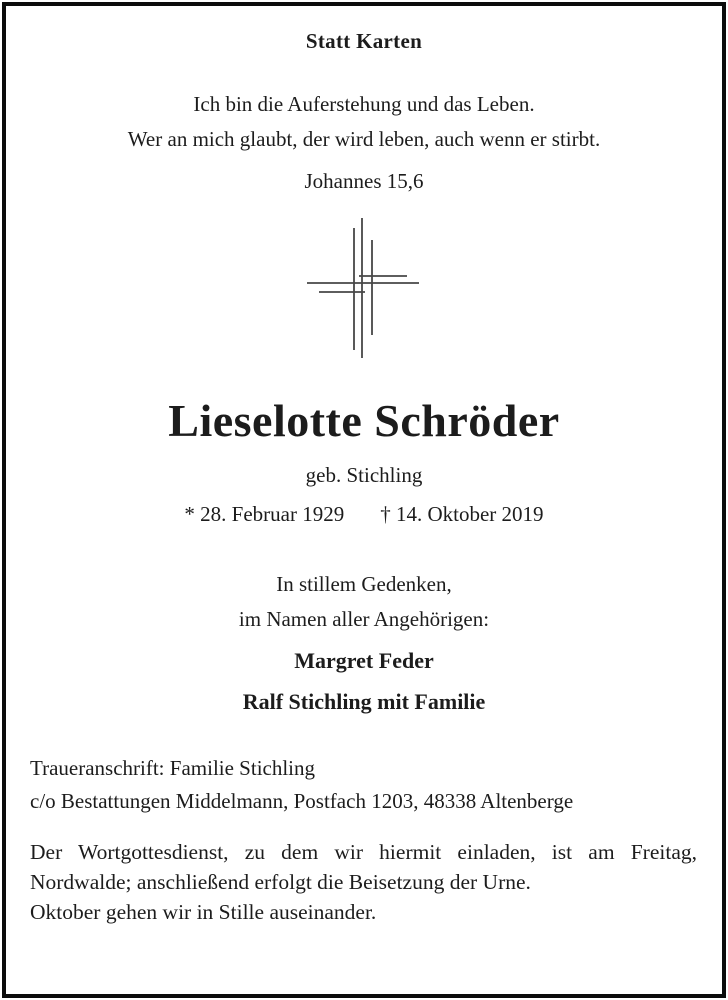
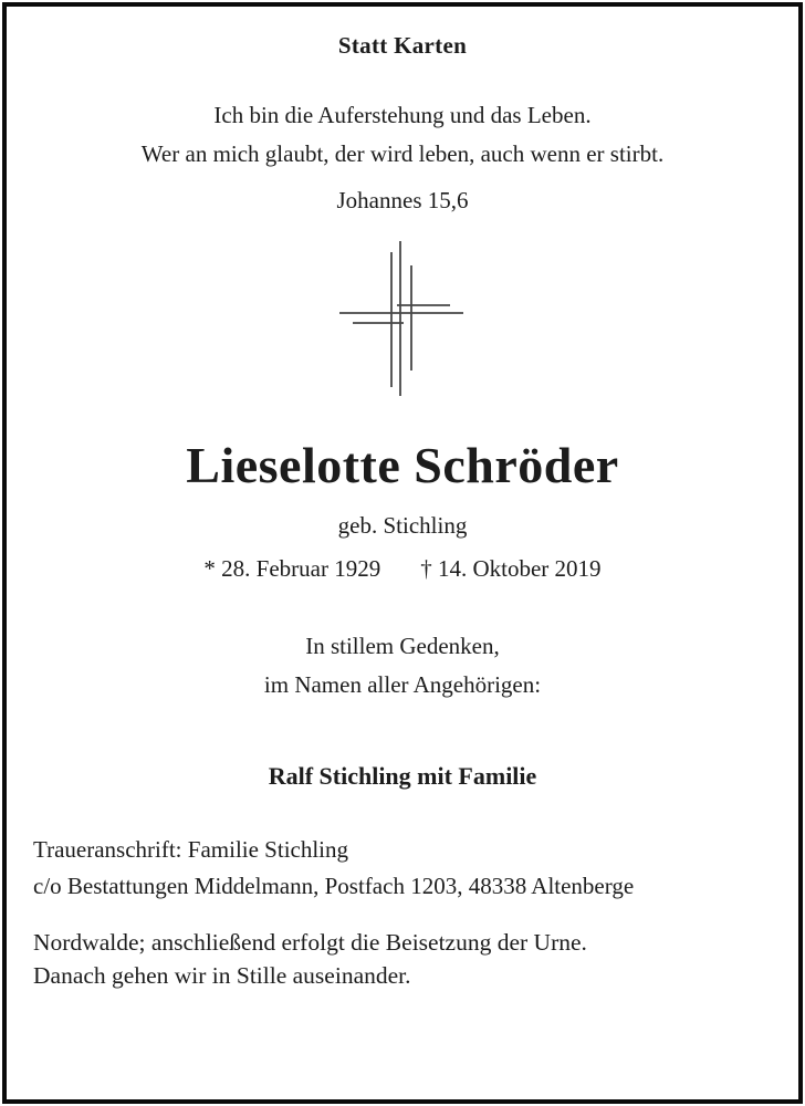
  Statt Karten
  Ich bin die Auferstehung und das Leben.
  Wer an mich glaubt, der wird leben, auch wenn er stirbt.
  Johannes 15,6
  Lieselotte Schröder
  geb. Stichling
  * 28. Februar 1929 † 14. Oktober 2019
  In stillem Gedenken,
  im Namen aller Angehörigen:
- Margret Feder
  Ralf Stichling mit Familie
  Traueranschrift: Familie Stichling
  c/o Bestattungen Middelmann, Postfach 1203, 48338 Altenberge
- Der Wortgottesdienst, zu dem wir hiermit einladen, ist am Freitag,
  Nordwalde; anschließend erfolgt die Beisetzung der Urne.
- Oktober gehen wir in Stille auseinander.
+ Danach gehen wir in Stille auseinander.
